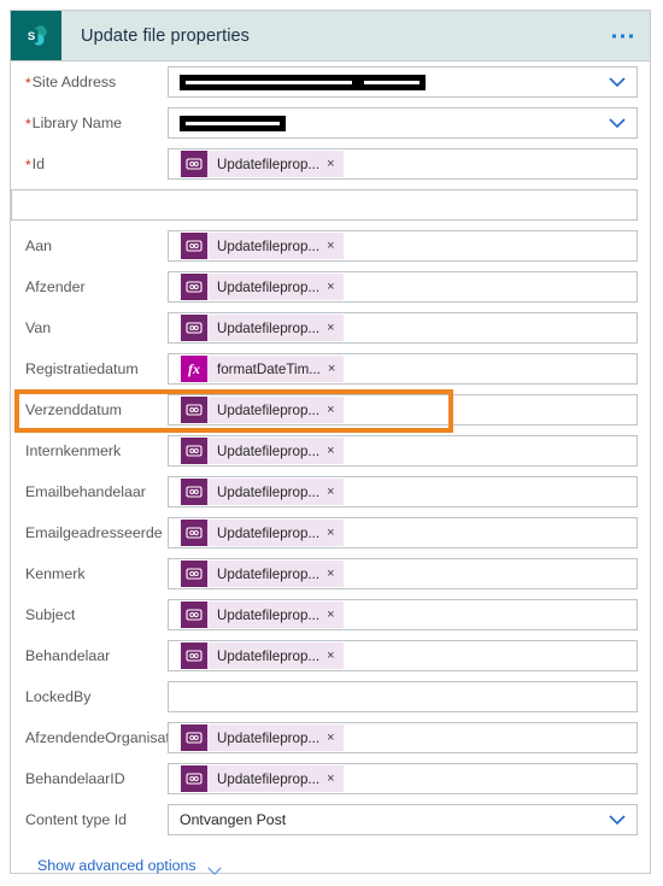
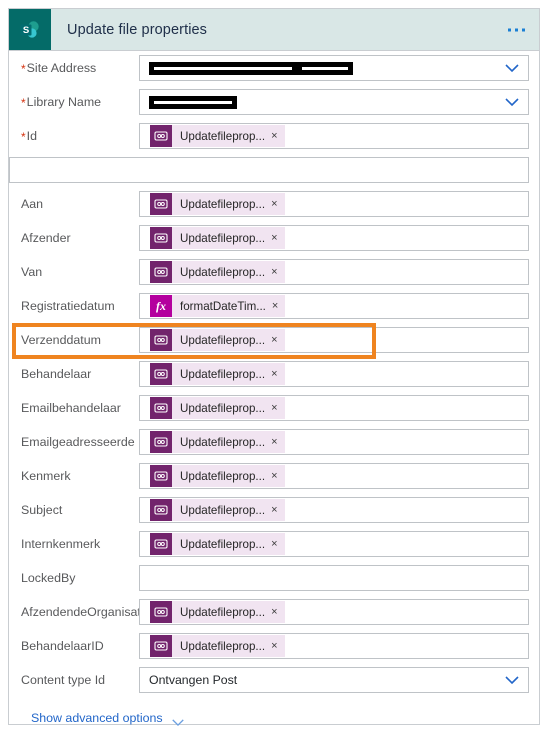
  S
  Update file properties
  *Site Address
  *Library Name
  *Id
  Updatefileprop...
  ×
  Aan
  Updatefileprop...
  ×
  Afzender
  Updatefileprop...
  ×
  Van
  Updatefileprop...
  ×
  Registratiedatum
  fx
  formatDateTim...
  ×
  Verzenddatum
  Updatefileprop...
  ×
- Internkenmerk
+ Behandelaar
  Updatefileprop...
  ×
  Emailbehandelaar
  Updatefileprop...
  ×
  Emailgeadresseerde
  Updatefileprop...
  ×
  Kenmerk
  Updatefileprop...
  ×
  Subject
  Updatefileprop...
  ×
- Behandelaar
+ Internkenmerk
  Updatefileprop...
  ×
  LockedBy
  AfzendendeOrganisa
  Updatefileprop...
  ×
  BehandelaarID
  Updatefileprop...
  ×
  Content type Id
  Ontvangen Post
  Show advanced options
